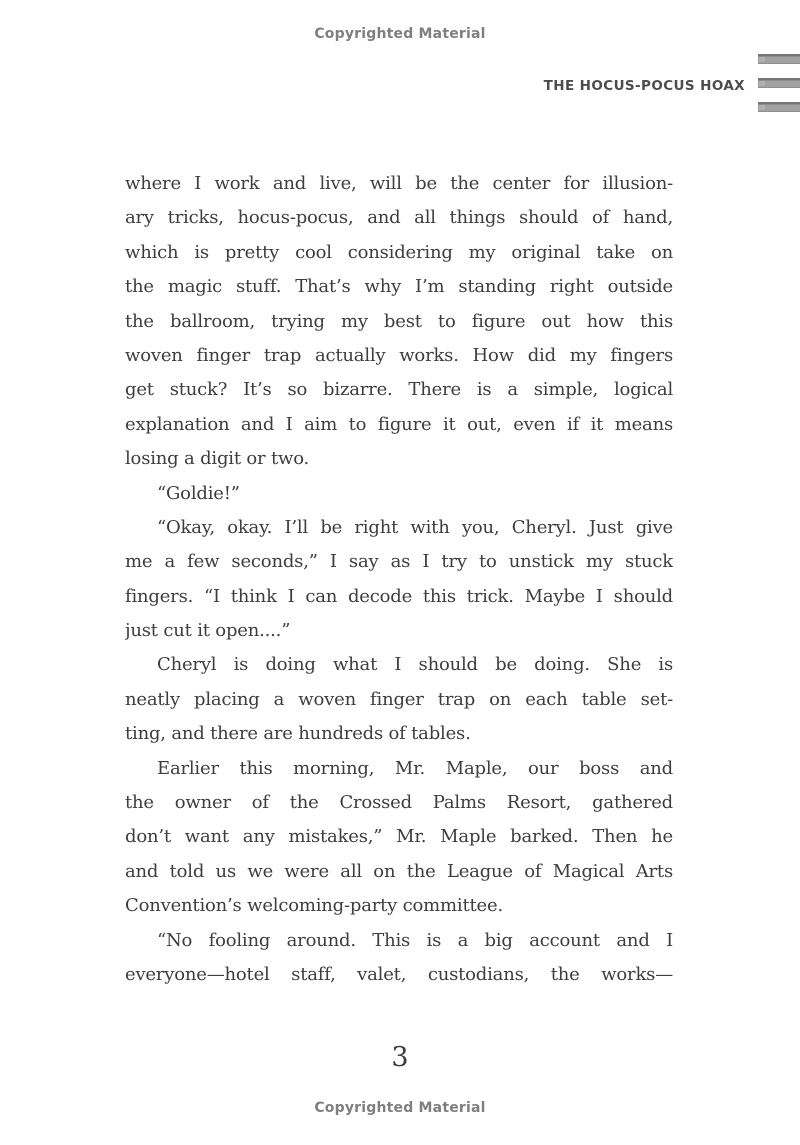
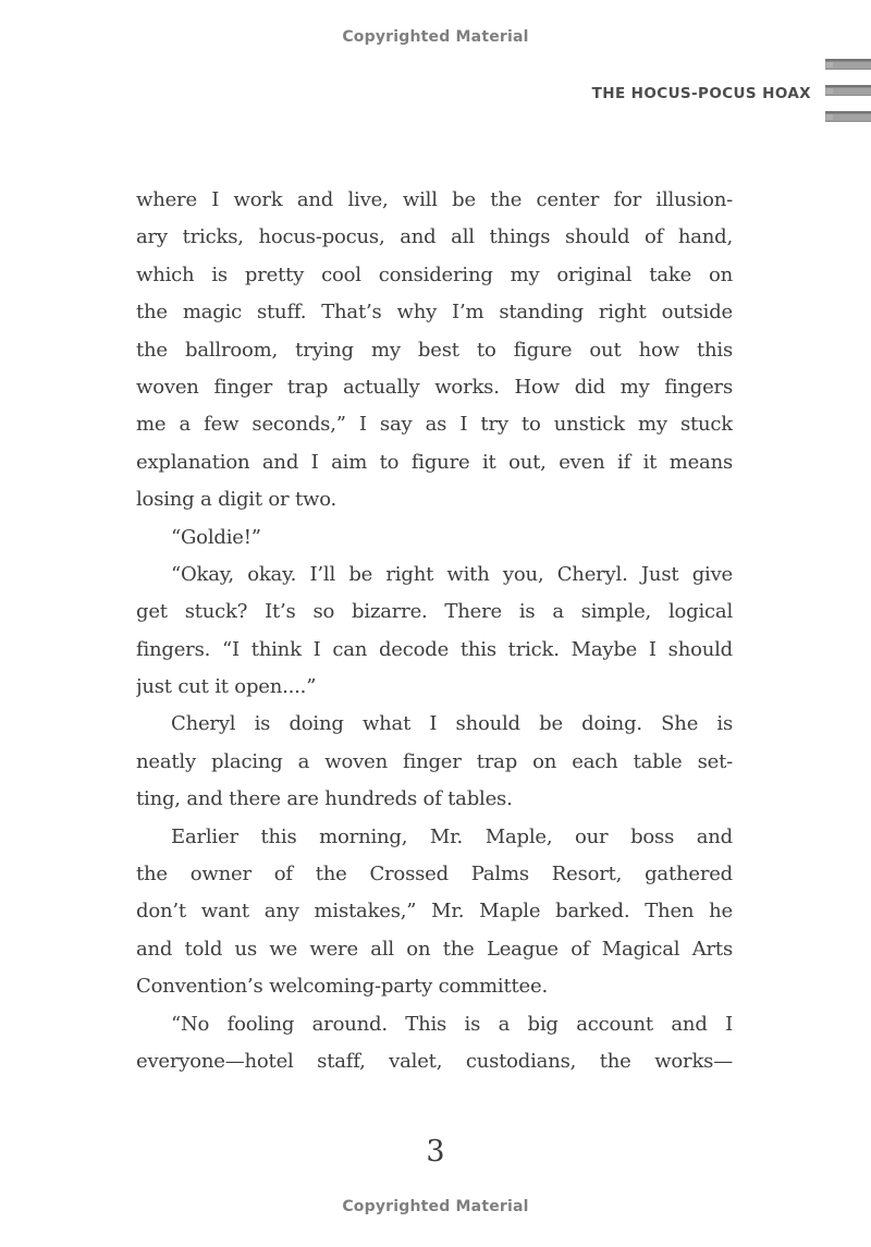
  Copyrighted Material
  THE HOCUS-POCUS HOAX
  where I work and live, will be the center for illusion-
  ary tricks, hocus-pocus, and all things should of hand,
  which is pretty cool considering my original take on
  the magic stuff. That’s why I’m standing right outside
  the ballroom, trying my best to figure out how this
  woven finger trap actually works. How did my fingers
- get stuck? It’s so bizarre. There is a simple, logical
+ me a few seconds,” I say as I try to unstick my stuck
  explanation and I aim to figure it out, even if it means
  losing a digit or two.
  “Goldie!”
  “Okay, okay. I’ll be right with you, Cheryl. Just give
- me a few seconds,” I say as I try to unstick my stuck
+ get stuck? It’s so bizarre. There is a simple, logical
  fingers. “I think I can decode this trick. Maybe I should
  just cut it open....”
  Cheryl is doing what I should be doing. She is
  neatly placing a woven finger trap on each table set-
  ting, and there are hundreds of tables.
  Earlier this morning, Mr. Maple, our boss and
  the owner of the Crossed Palms Resort, gathered
  don’t want any mistakes,” Mr. Maple barked. Then he
  and told us we were all on the League of Magical Arts
  Convention’s welcoming-party committee.
  “No fooling around. This is a big account and I
  everyone—hotel staff, valet, custodians, the works—
  3
  Copyrighted Material
